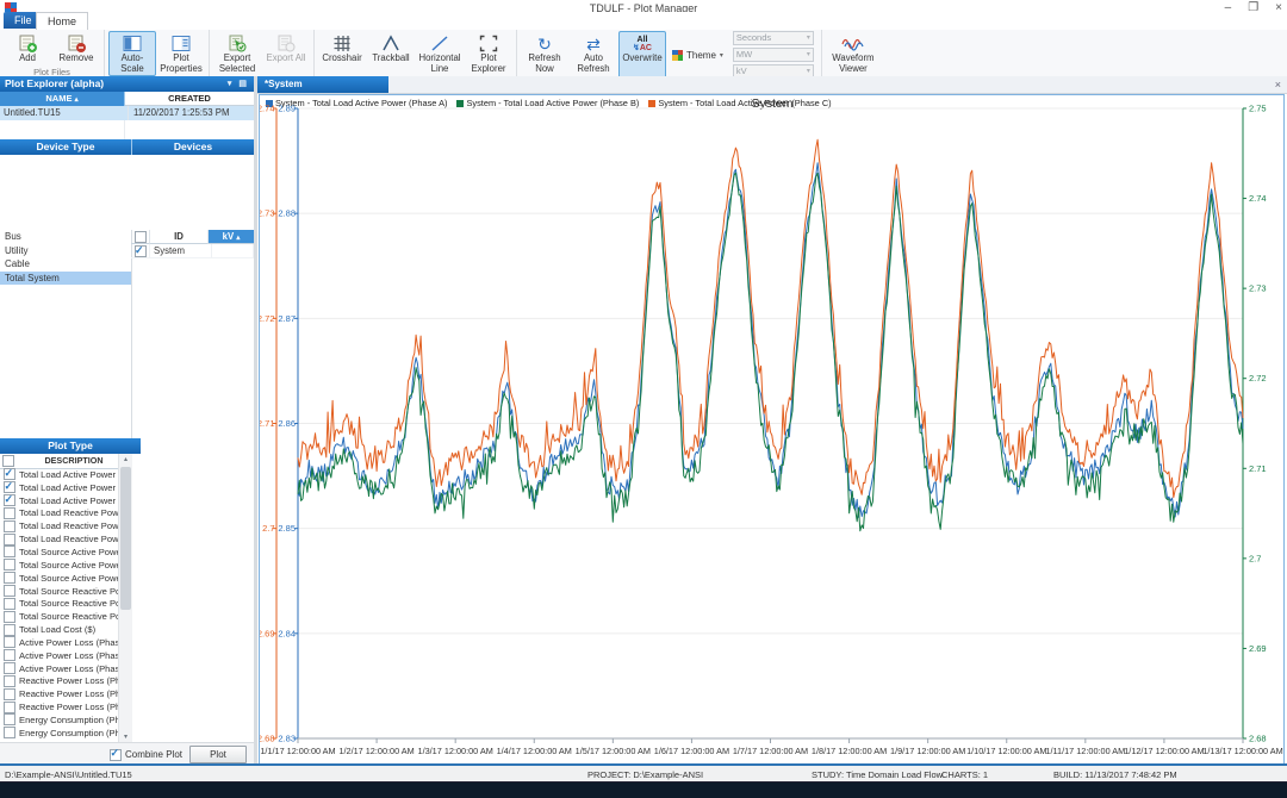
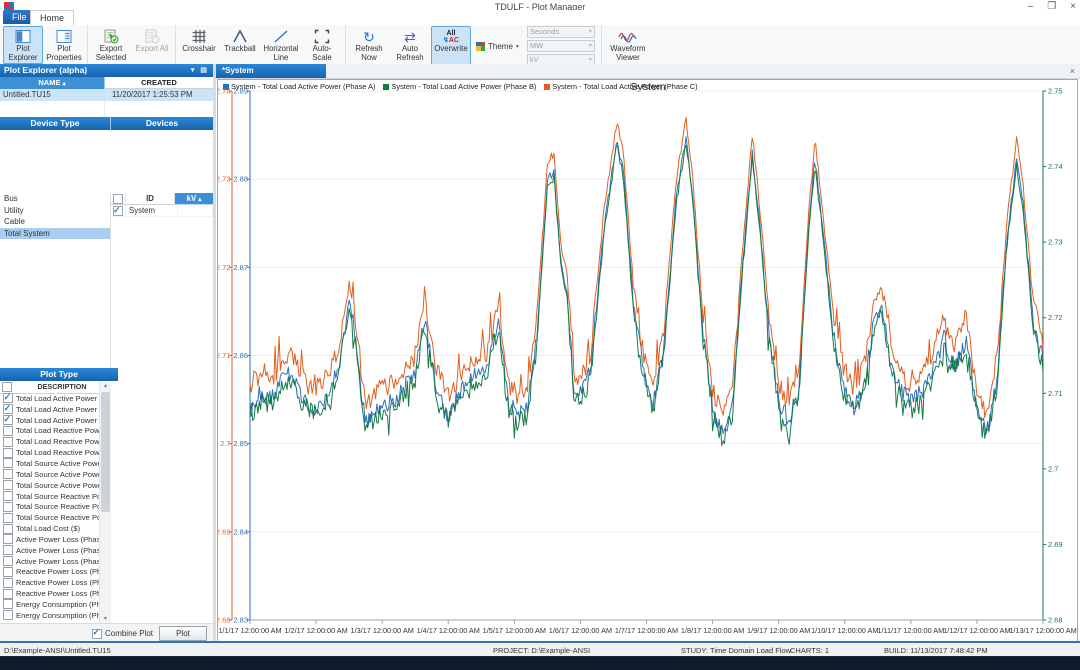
  TDULF - Plot Manager
  –
  ❐
  ×
  File
  Home
- Add
- Remove
- Plot Files
- Auto-Scale
+ Plot Explorer
  Plot Properties
  Export Selected
  Export All
  Crosshair
  Trackball
  Horizontal Line
- Plot Explorer
+ Auto-Scale
  ↻
  Refresh Now
  ⇄
  Auto Refresh
  Overwrite
  Theme
  Seconds
  MW
  kV
  Waveform Viewer
  Plot Explorer (alpha)
  NAME
  CREATED
  Untitled.TU15
  11/20/2017 1:25:53 PM
  Device Type
  Devices
  Bus
  Utility
  Cable
  Total System
  ID
  System
  Plot Type
  DESCRIPTION
  Total Load Active Power
  Total Load Active Power
  Total Load Active Power
  Total Load Reactive Pow
  Total Load Reactive Pow
  Total Load Reactive Pow
  Total Source Active Pow
  Total Source Active Pow
  Total Source Active Pow
  Total Source Reactive P
  Total Source Reactive P
  Total Source Reactive P
  Total Load Cost ($)
  Active Power Loss (Pha
  Active Power Loss (Pha
  Active Power Loss (Pha
  Reactive Power Loss (P
  Reactive Power Loss (P
  Reactive Power Loss (P
  Energy Consumption (P
  Energy Consumption (P
  Combine Plot
  Plot
  *System
  ×
  System - Total Load Active Power (Phase A)
  System - Total Load Active Power (Phase B)
  System - Total Load Active Power (Phase C)
  System
  2.74
  2.73
  2.72
  2.71
  2.7
  2.69
  2.68
  2.89
  2.88
  2.87
  2.86
  2.85
  2.84
  2.83
  2.75
  2.74
  2.73
  2.72
  2.71
  2.7
  2.69
  2.68
  1/1/17 12:00:00 AM
  1/2/17 12:00:00 AM
  1/3/17 12:00:00 AM
  1/4/17 12:00:00 AM
  1/5/17 12:00:00 AM
  1/6/17 12:00:00 AM
  1/7/17 12:00:00 AM
  1/8/17 12:00:00 AM
  1/9/17 12:00:00 AM
  1/10/17 12:00:00 AM
  1/11/17 12:00:00 AM
  1/12/17 12:00:00 AM
  1/13/17 12:00:00 AM
  D:\Example-ANSI\Untitled.TU15
  PROJECT: D:\Example-ANSI
  STUDY: Time Domain Load Flow
  CHARTS: 1
  BUILD: 11/13/2017 7:48:42 PM
